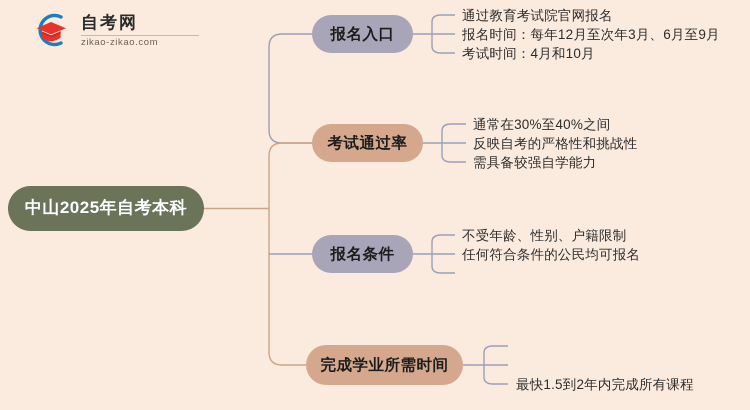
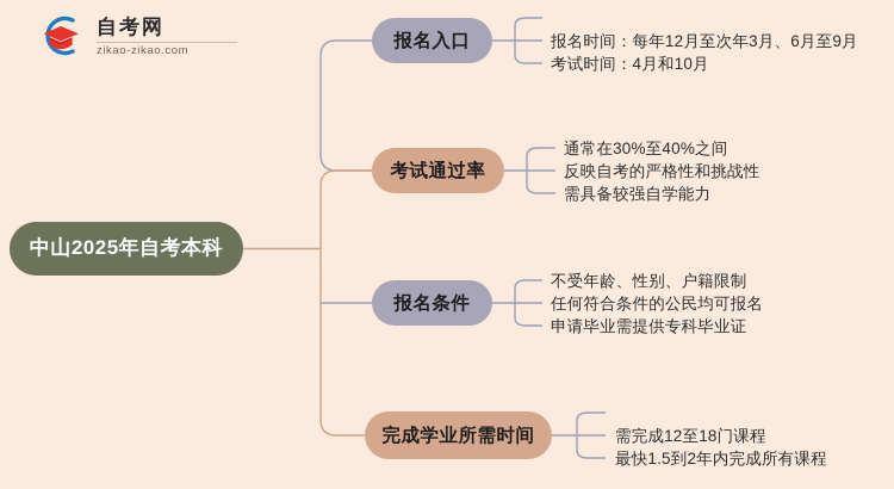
  自考网
  zikao-zikao.com
  中山2025年自考本科
  报名入口
- 通过教育考试院官网报名
  报名时间：每年12月至次年3月、6月至9月
  考试时间：4月和10月
  考试通过率
  通常在30%至40%之间
  反映自考的严格性和挑战性
  需具备较强自学能力
  报名条件
  不受年龄、性别、户籍限制
  任何符合条件的公民均可报名
+ 申请毕业需提供专科毕业证
  完成学业所需时间
+ 需完成12至18门课程
  最快1.5到2年内完成所有课程
